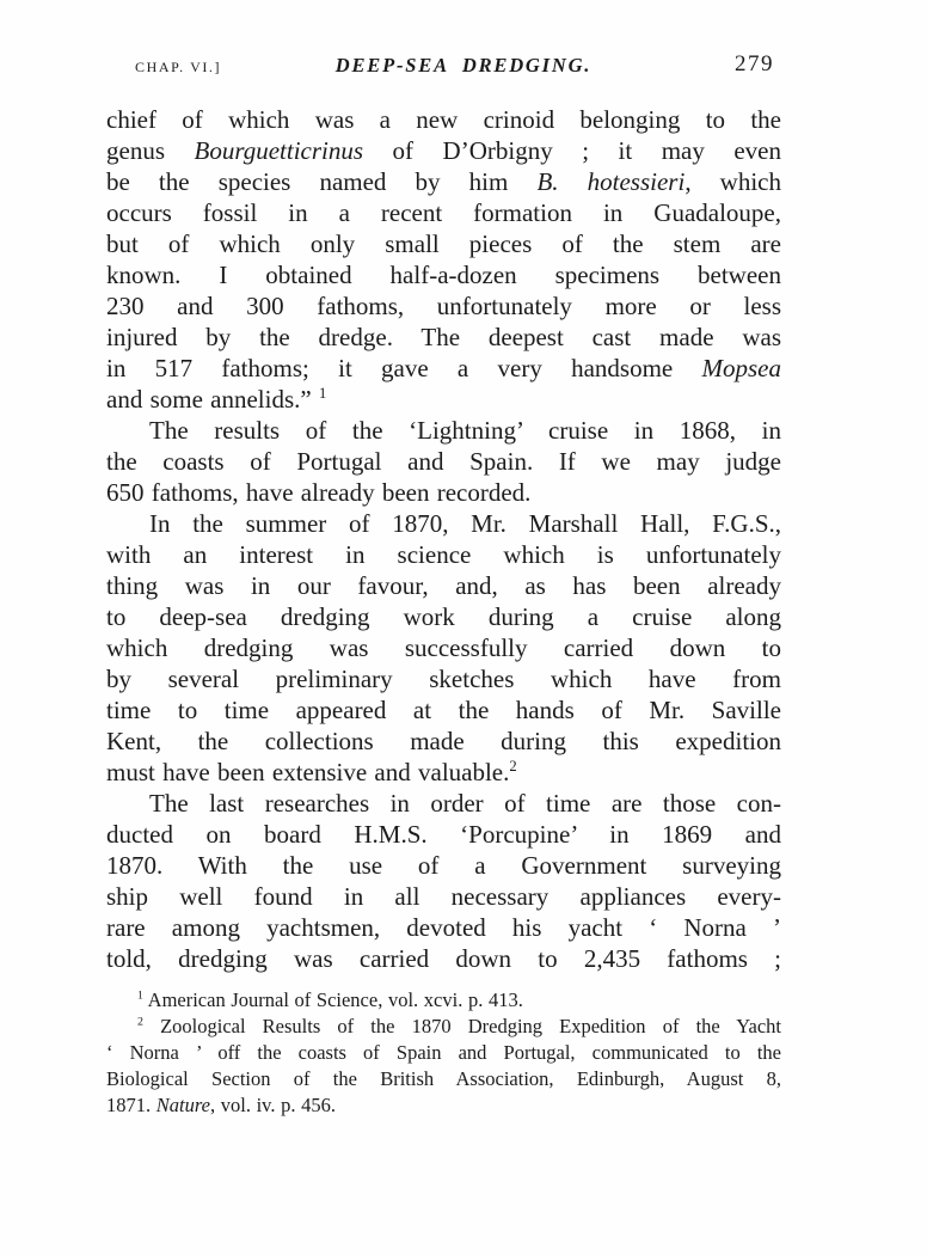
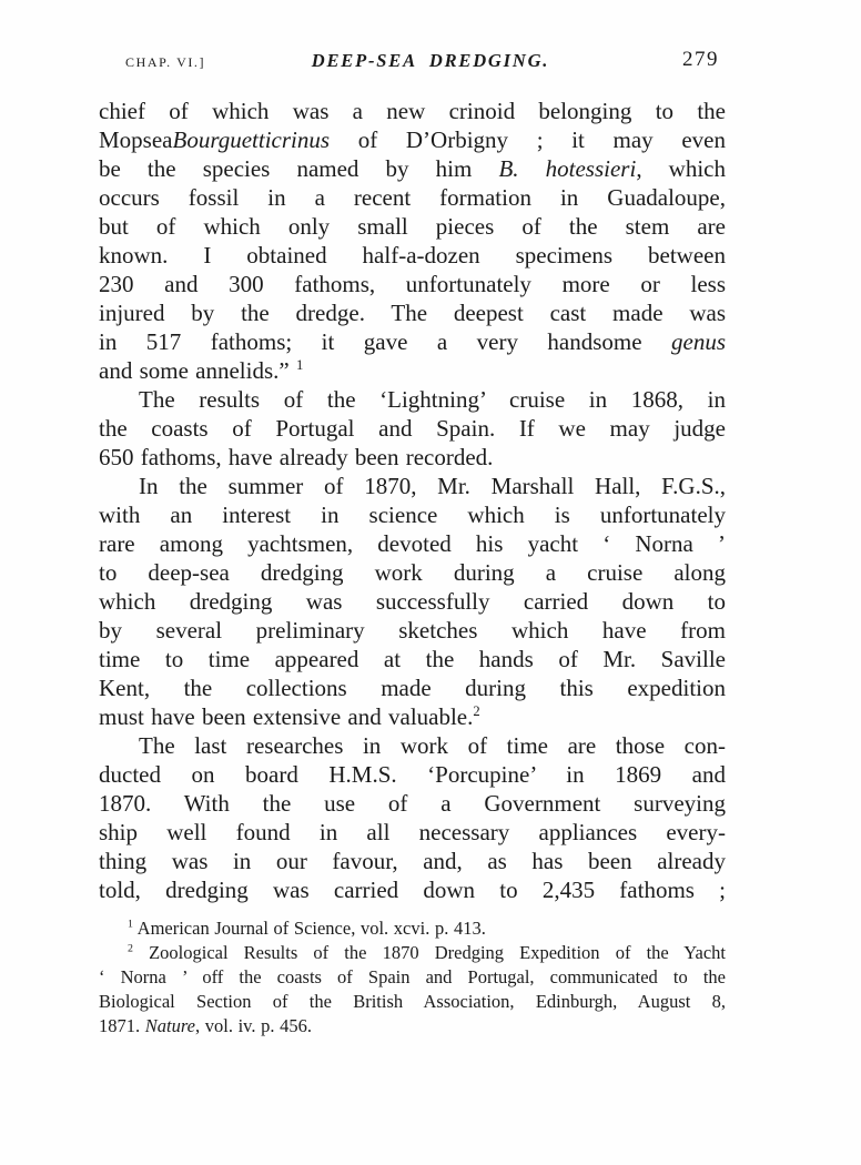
  CHAP. VI.]
  DEEP-SEA DREDGING.
  279
  chief of which was a new crinoid belonging to the
- genus Bourguetticrinus of D’Orbigny ; it may even
+ MopseaBourguetticrinus of D’Orbigny ; it may even
  be the species named by him B. hotessieri, which
  occurs fossil in a recent formation in Guadaloupe,
  but of which only small pieces of the stem are
  known. I obtained half-a-dozen specimens between
  230 and 300 fathoms, unfortunately more or less
  injured by the dredge. The deepest cast made was
- in 517 fathoms; it gave a very handsome Mopsea
+ in 517 fathoms; it gave a very handsome genus
  and some annelids.” 1
  The results of the ‘Lightning’ cruise in 1868, in
  the coasts of Portugal and Spain. If we may judge
  650 fathoms, have already been recorded.
  In the summer of 1870, Mr. Marshall Hall, F.G.S.,
  with an interest in science which is unfortunately
- thing was in our favour, and, as has been already
+ rare among yachtsmen, devoted his yacht ‘ Norna ’
  to deep-sea dredging work during a cruise along
  which dredging was successfully carried down to
  by several preliminary sketches which have from
  time to time appeared at the hands of Mr. Saville
  Kent, the collections made during this expedition
  must have been extensive and valuable.2
- The last researches in order of time are those con-
+ The last researches in work of time are those con-
  ducted on board H.M.S. ‘Porcupine’ in 1869 and
  1870. With the use of a Government surveying
  ship well found in all necessary appliances every-
- rare among yachtsmen, devoted his yacht ‘ Norna ’
+ thing was in our favour, and, as has been already
  told, dredging was carried down to 2,435 fathoms ;
  1 American Journal of Science, vol. xcvi. p. 413.
  2 Zoological Results of the 1870 Dredging Expedition of the Yacht
  ‘ Norna ’ off the coasts of Spain and Portugal, communicated to the
  Biological Section of the British Association, Edinburgh, August 8,
  1871. Nature, vol. iv. p. 456.
